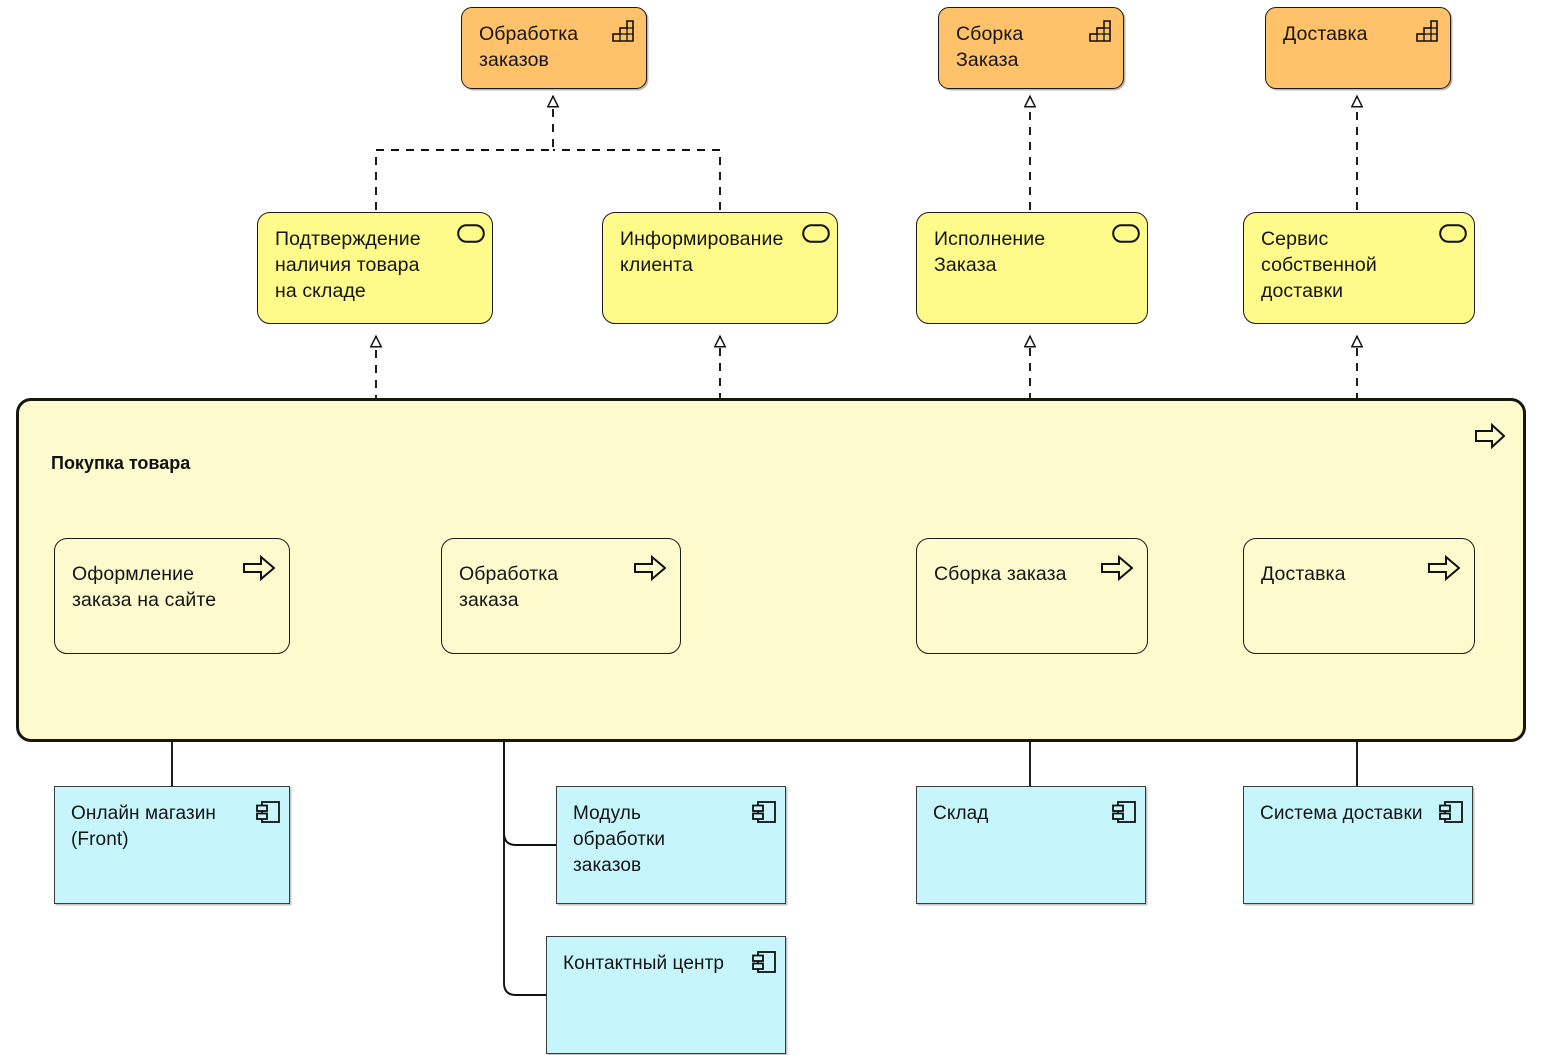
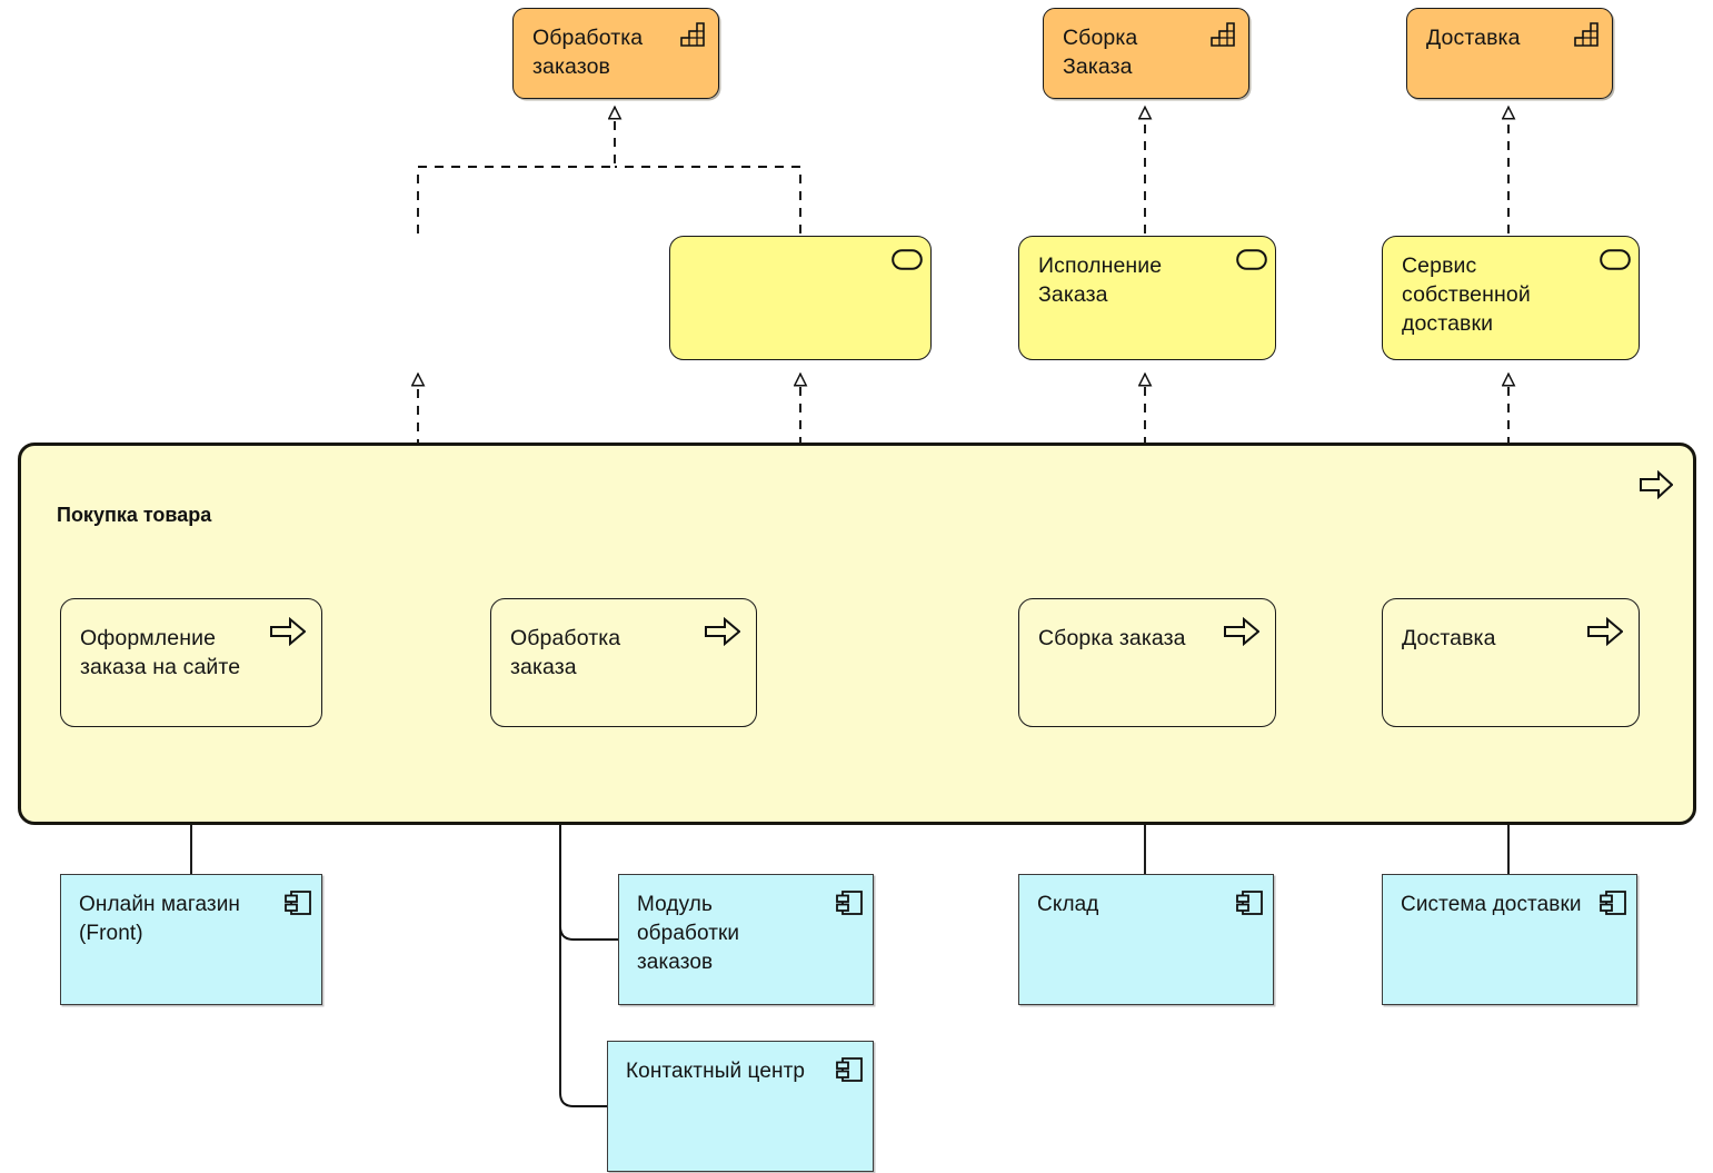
  Покупка товара
  Обработка
  заказов
  Сборка
  Заказа
  Доставка
- Подтверждение
- наличия товара
- на складе
- Информирование
- клиента
  Исполнение
  Заказа
  Сервис
  собственной
  доставки
  Оформление
  заказа на сайте
  Обработка
  заказа
  Сборка заказа
  Доставка
  Онлайн магазин
  (Front)
  Модуль
  обработки
  заказов
  Склад
  Система доставки
  Контактный центр
